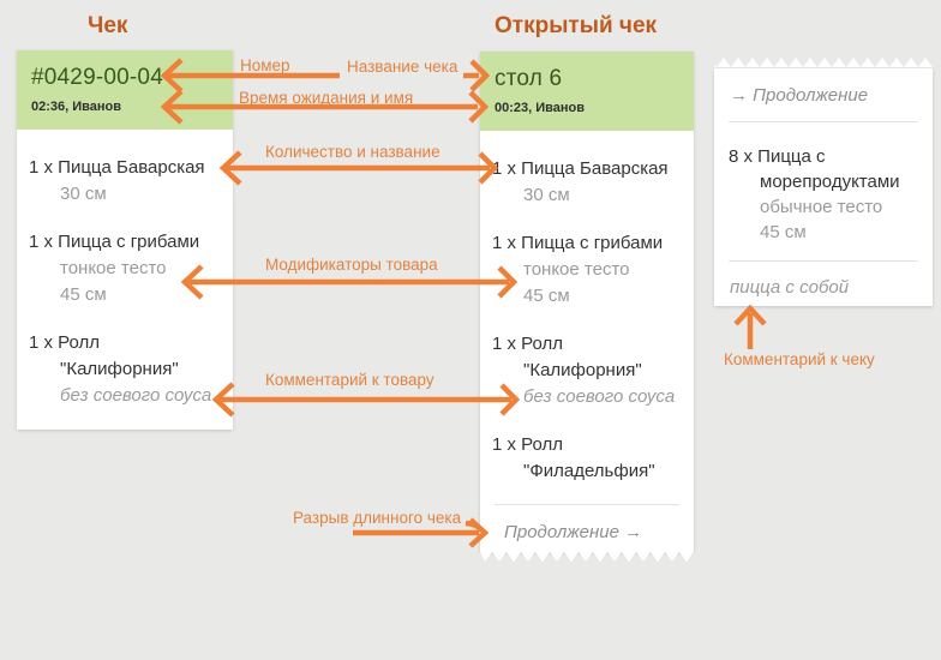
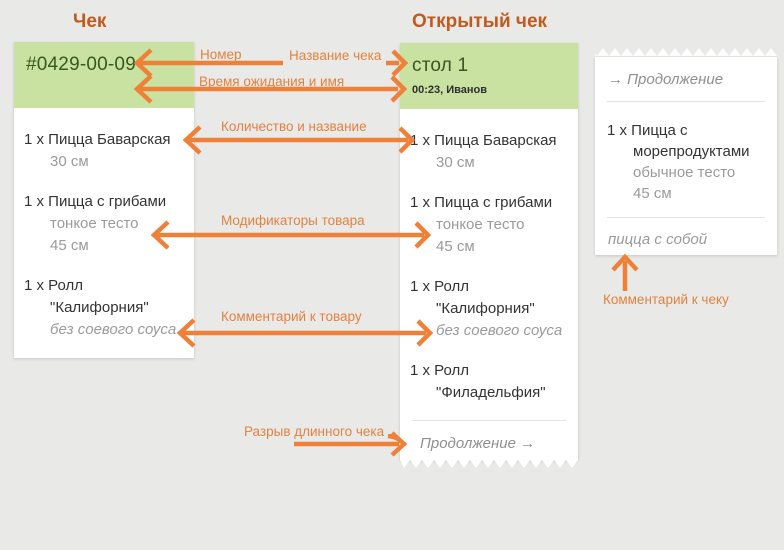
  Чек
  Открытый чек
- #0429-00-04
+ #0429-00-09
- 02:36, Иванов
  1 х Пицца Баварская
  30 см
  1 х Пицца с грибами
  тонкое тесто
  45 см
  1 х Ролл
  "Калифорния"
  без соевого соуса
- стол 6
+ стол 1
  00:23, Иванов
  х Пицца Баварская
  30 см
  1 х Пицца с грибами
  тонкое тесто
  45 см
  1 х Ролл
  "Калифорния"
  без соевого соуса
  1 х Ролл
  "Филадельфия"
  Продолжение →
  → Продолжение
- 8 х Пицца с
+ 1 х Пицца с
  морепродуктами
  обычное тесто
  45 см
  пицца с собой
  Номер
  Название чека
  Время ожидания и имя
  Количество и название
  Модификаторы товара
  Комментарий к товару
  Разрыв длинного чека
  Комментарий к чеку
